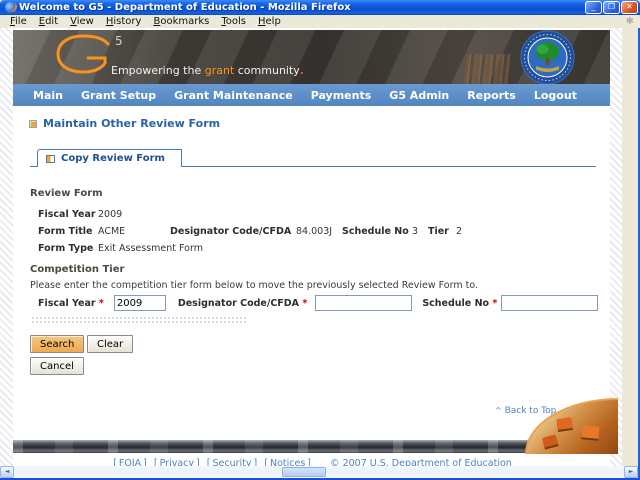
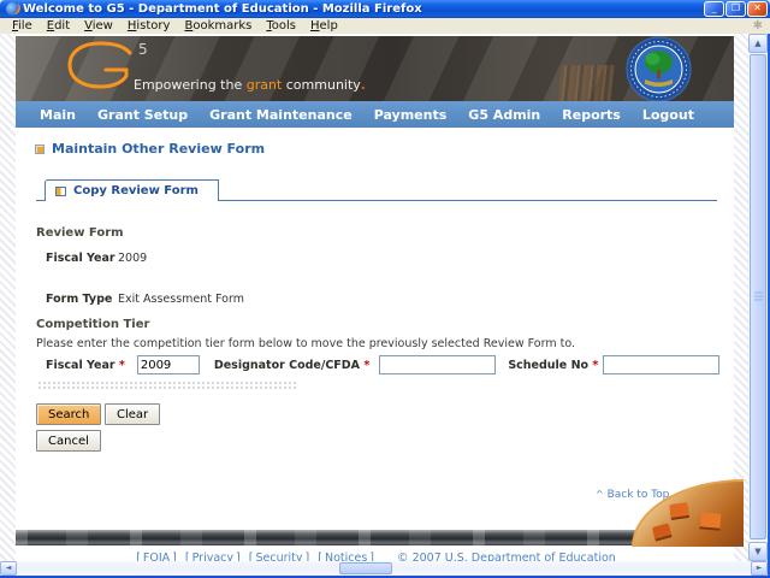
  Welcome to G5 - Department of Education - Mozilla Firefox
  _
  ❐
  ✕
  File
  Edit
  View
  History
  Bookmarks
  Tools
  Help
  ✱
  5
  Empowering the grant community.
  Main
  Grant Setup
  Grant Maintenance
  Payments
  G5 Admin
  Reports
  Logout
  Maintain Other Review Form
  Copy Review Form
  Review Form
  Fiscal Year
  2009
- Form Title
- ACME
- Designator Code/CFDA
- 84.003J
- Schedule No
- 3
- Tier
- 2
  Form Type
  Exit Assessment Form
  Competition Tier
  Please enter the competition tier form below to move the previously selected Review Form to.
  Fiscal Year *
  2009
  Designator Code/CFDA *
  Schedule No *
  Search
  Clear
  Cancel
  ^ Back to Top
  [ FOIA ] [ Privacy ] [ Security ] [ Notices ] © 2007 U.S. Department of Education
+ ▲
+ ▼
